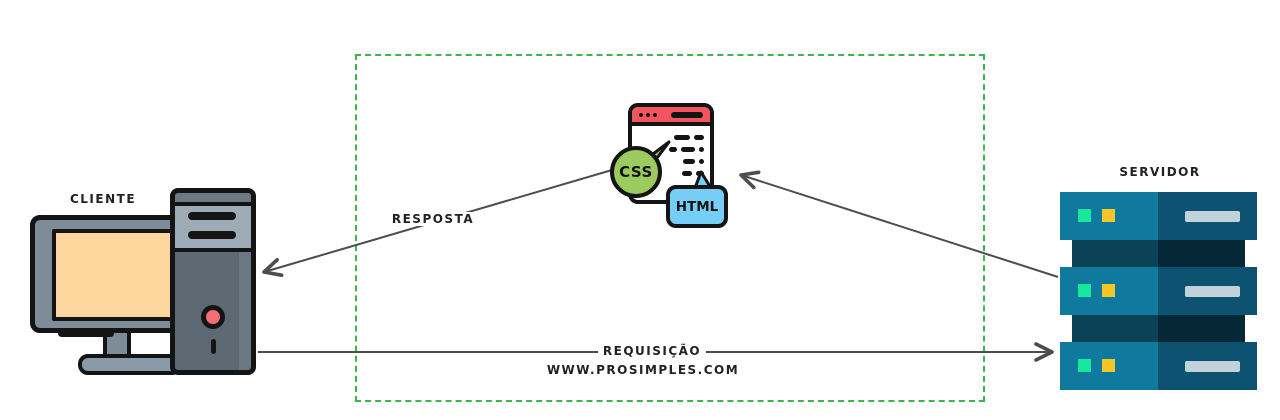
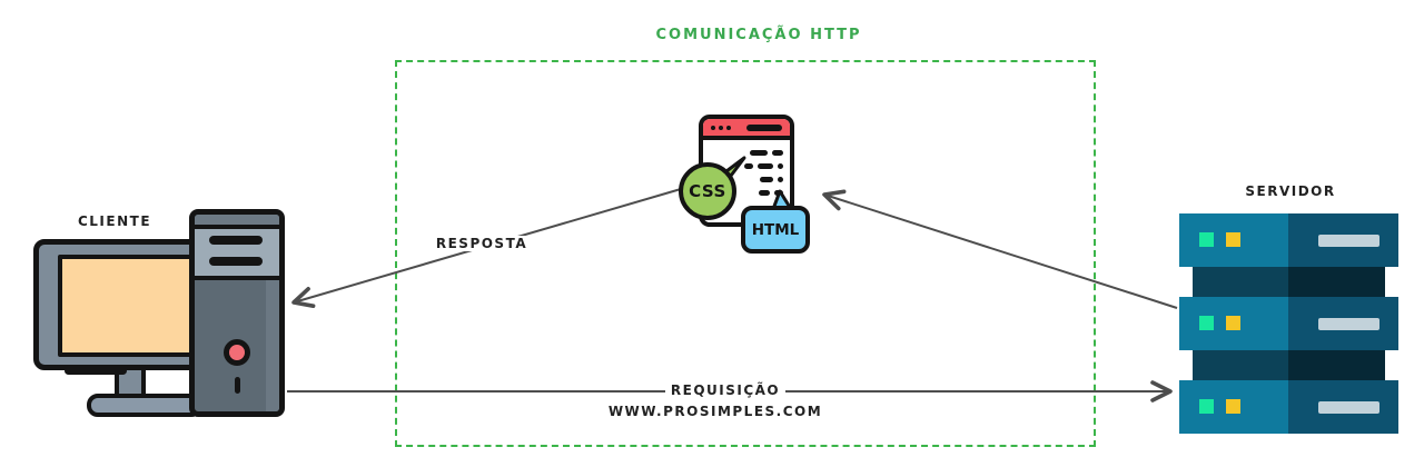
+ COMUNICAÇÃO HTTP
  RESPOSTA
  REQUISIÇÃO
  WWW.PROSIMPLES.COM
  CLIENTE
  SERVIDOR
  CSS
  HTML
